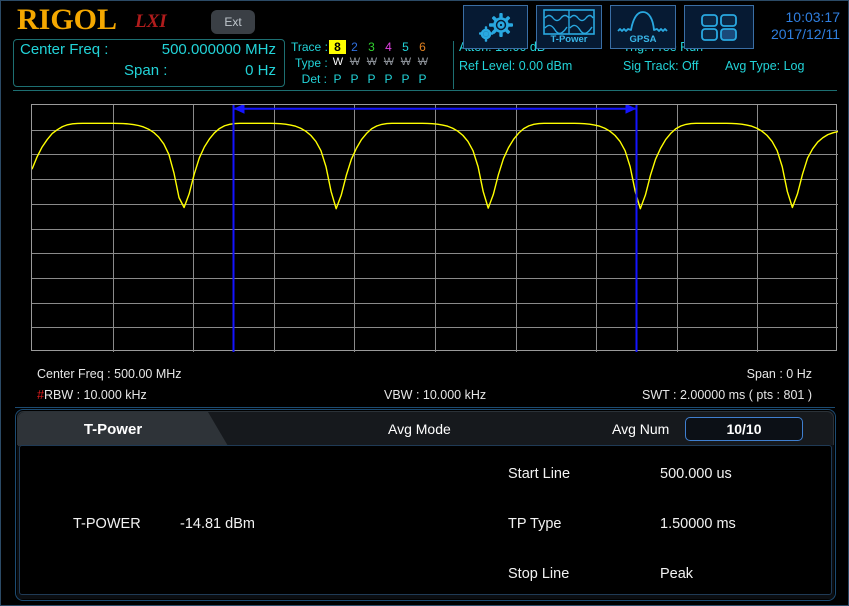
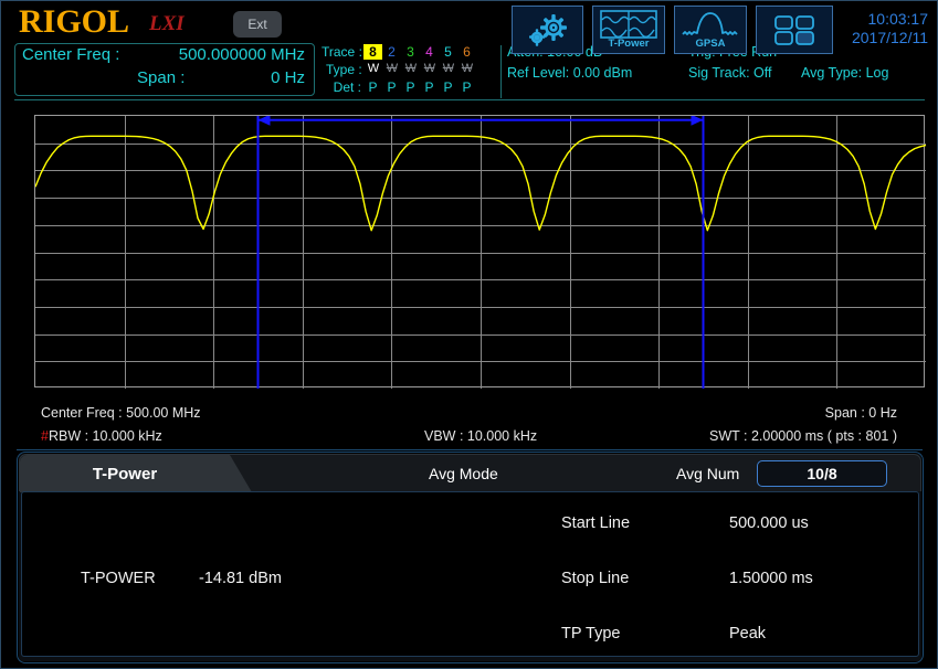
  RIGOL
  LXI
  Ext
  Center Freq :
  500.000000 MHz
  Span :
  0 Hz
  Trace :
  8
  2
  3
  4
  5
  6
  Type :
  W
  W
  W
  W
  W
  W
  Det :
  P
  P
  P
  P
  P
  P
  Ref Level: 0.00 dBm
  Sig Track: Off
  Avg Type: Log
  T-Power
  GPSA
  10:03:17
  2017/12/11
  Center Freq : 500.00 MHz
  #RBW : 10.000 kHz
  VBW : 10.000 kHz
  Span : 0 Hz
  SWT : 2.00000 ms ( pts : 801 )
  T-Power
  Avg Mode
  Avg Num
- 10/10
+ 10/8
  T-POWER
  -14.81 dBm
  Start Line
  500.000 us
- TP Type
+ Stop Line
  1.50000 ms
- Stop Line
+ TP Type
  Peak
